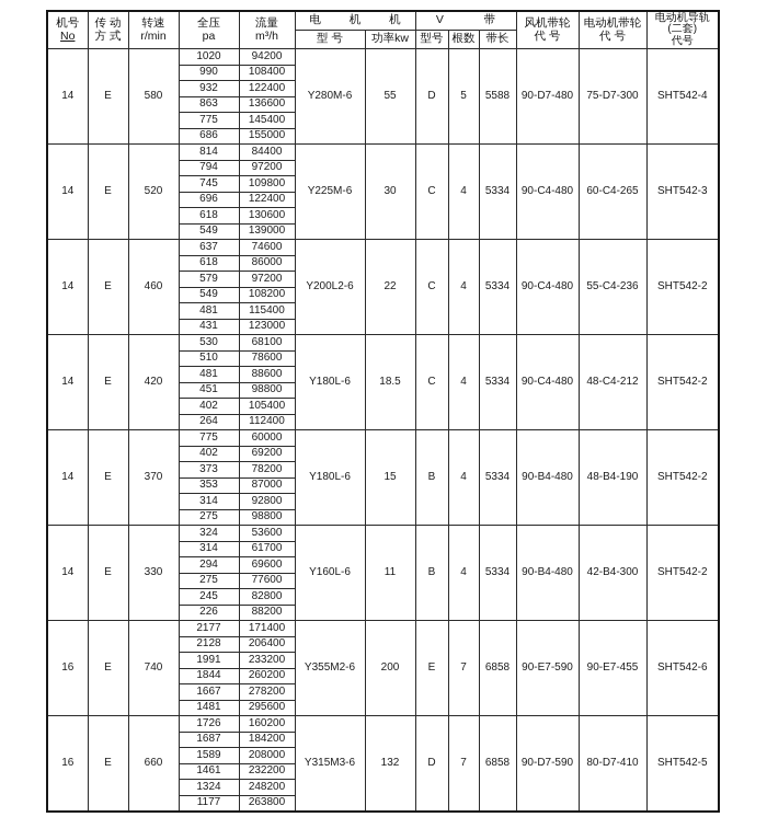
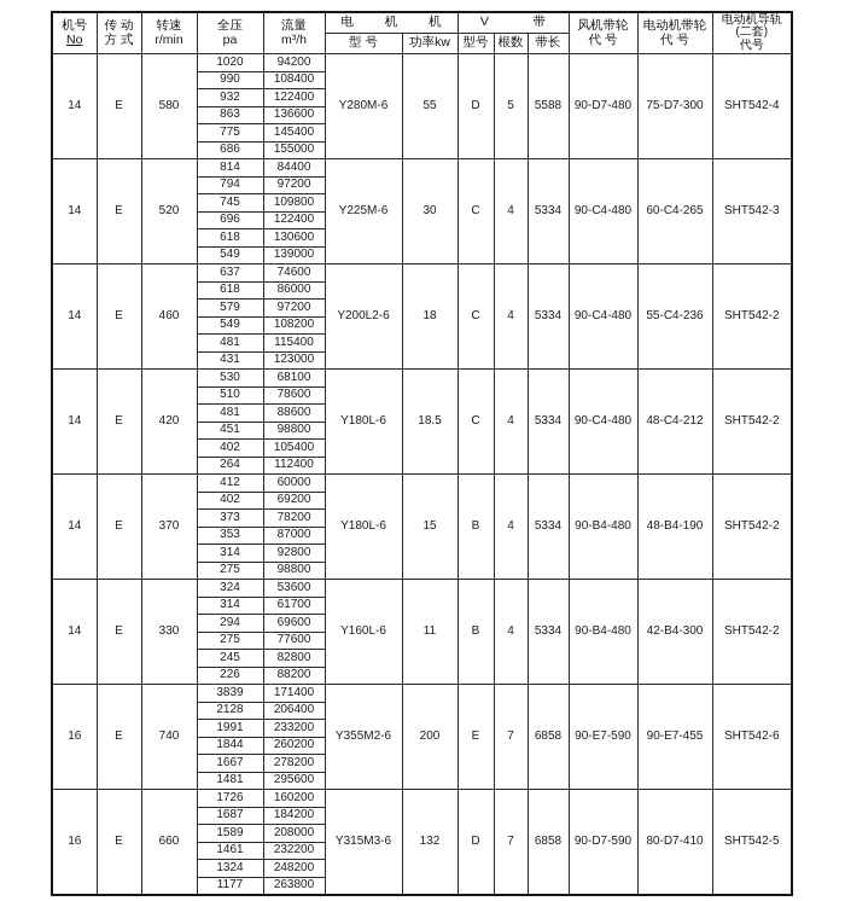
  机号 No	传 动 方 式	转速 r/min	全压 pa	流量 m³/h	电 机 机	V 带	风机带轮 代 号	电动机带轮 代 号	电动机导轨 (二套) 代号
  型 号	功率kw	型号	根数	带长
  14	E	580	1020	94200	Y280M-6	55	D	5	5588	90-D7-480	75-D7-300	SHT542-4
  990	108400
  932	122400
  863	136600
  775	145400
  686	155000
  14	E	520	814	84400	Y225M-6	30	C	4	5334	90-C4-480	60-C4-265	SHT542-3
  794	97200
  745	109800
  696	122400
  618	130600
  549	139000
- 14	E	460	637	74600	Y200L2-6	22	C	4	5334	90-C4-480	55-C4-236	SHT542-2
+ 14	E	460	637	74600	Y200L2-6	18	C	4	5334	90-C4-480	55-C4-236	SHT542-2
  618	86000
  579	97200
  549	108200
  481	115400
  431	123000
  14	E	420	530	68100	Y180L-6	18.5	C	4	5334	90-C4-480	48-C4-212	SHT542-2
  510	78600
  481	88600
  451	98800
  402	105400
  264	112400
- 14	E	370	775	60000	Y180L-6	15	B	4	5334	90-B4-480	48-B4-190	SHT542-2
+ 14	E	370	412	60000	Y180L-6	15	B	4	5334	90-B4-480	48-B4-190	SHT542-2
  402	69200
  373	78200
  353	87000
  314	92800
  275	98800
  14	E	330	324	53600	Y160L-6	11	B	4	5334	90-B4-480	42-B4-300	SHT542-2
  314	61700
  294	69600
  275	77600
  245	82800
  226	88200
- 16	E	740	2177	171400	Y355M2-6	200	E	7	6858	90-E7-590	90-E7-455	SHT542-6
+ 16	E	740	3839	171400	Y355M2-6	200	E	7	6858	90-E7-590	90-E7-455	SHT542-6
  2128	206400
  1991	233200
  1844	260200
  1667	278200
  1481	295600
  16	E	660	1726	160200	Y315M3-6	132	D	7	6858	90-D7-590	80-D7-410	SHT542-5
  1687	184200
  1589	208000
  1461	232200
  1324	248200
  1177	263800
